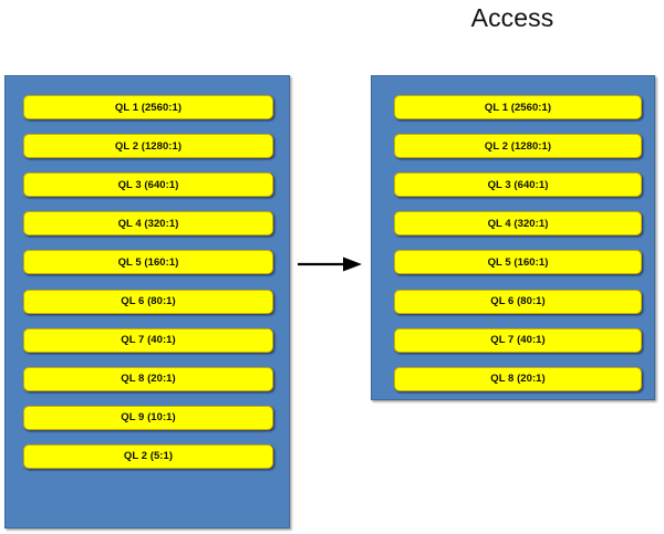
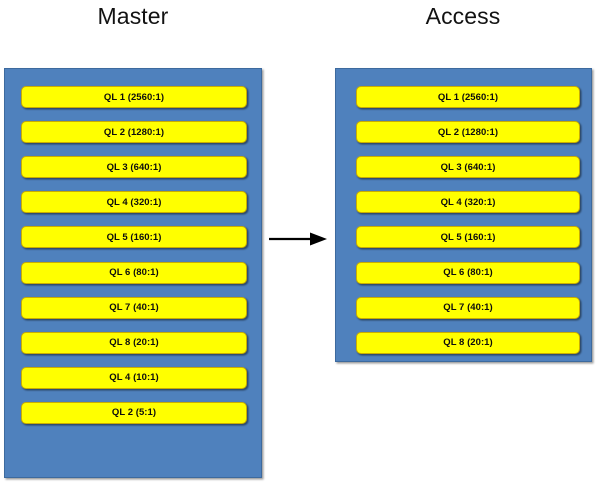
+ Master
  Access
  QL 1 (2560:1)
  QL 2 (1280:1)
  QL 3 (640:1)
  QL 4 (320:1)
  QL 5 (160:1)
  QL 6 (80:1)
  QL 7 (40:1)
  QL 8 (20:1)
- QL 9 (10:1)
+ QL 4 (10:1)
  QL 2 (5:1)
  QL 1 (2560:1)
  QL 2 (1280:1)
  QL 3 (640:1)
  QL 4 (320:1)
  QL 5 (160:1)
  QL 6 (80:1)
  QL 7 (40:1)
  QL 8 (20:1)
